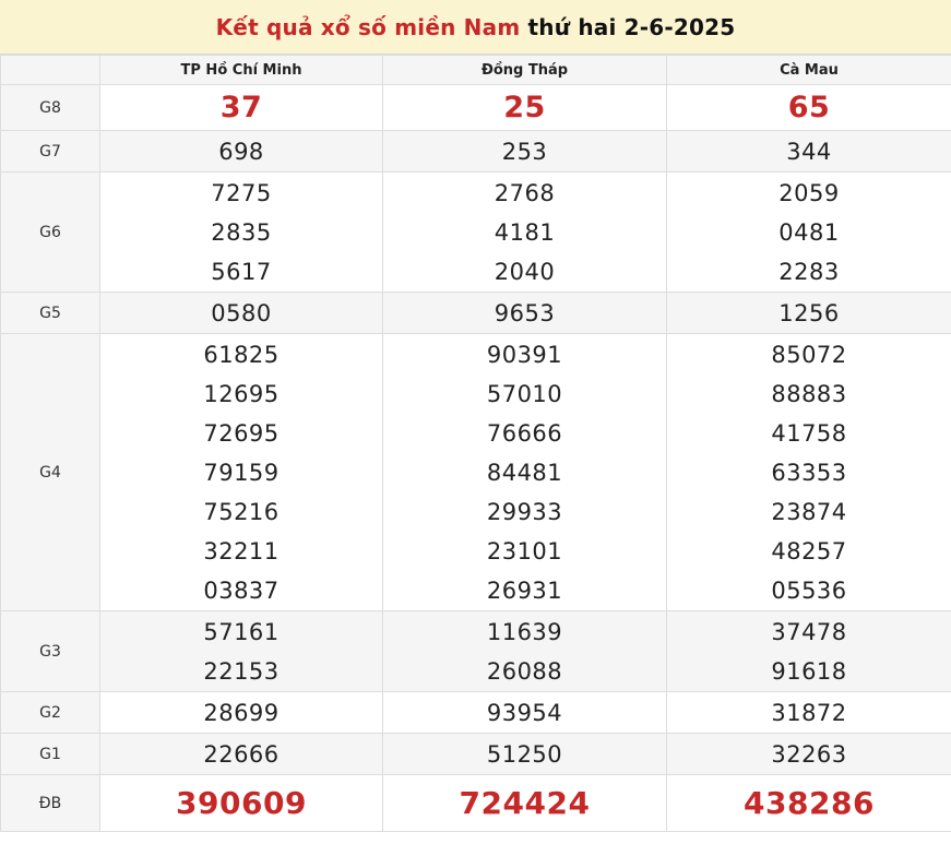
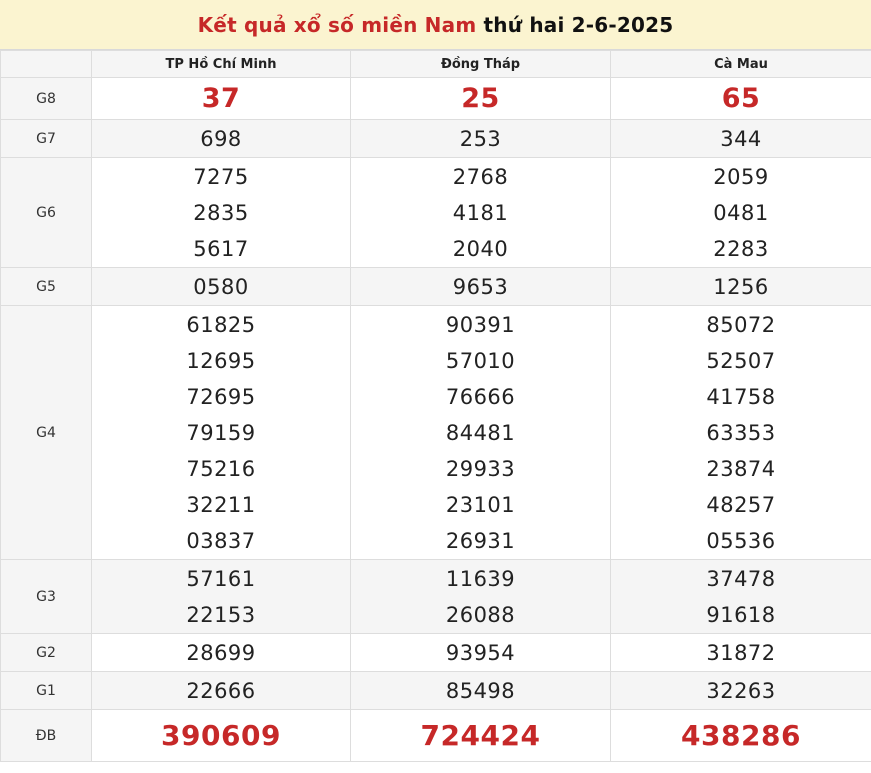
  Kết quả xổ số miền Nam thứ hai 2-6-2025
  	TP Hồ Chí Minh	Đồng Tháp	Cà Mau
  G8	37	25	65
  G7	698	253	344
  G6	7275 2835 5617	2768 4181 2040	2059 0481 2283
  G5	0580	9653	1256
- G4	61825 12695 72695 79159 75216 32211 03837	90391 57010 76666 84481 29933 23101 26931	85072 88883 41758 63353 23874 48257 05536
+ G4	61825 12695 72695 79159 75216 32211 03837	90391 57010 76666 84481 29933 23101 26931	85072 52507 41758 63353 23874 48257 05536
  G3	57161 22153	11639 26088	37478 91618
  G2	28699	93954	31872
- G1	22666	51250	32263
+ G1	22666	85498	32263
  ĐB	390609	724424	438286
